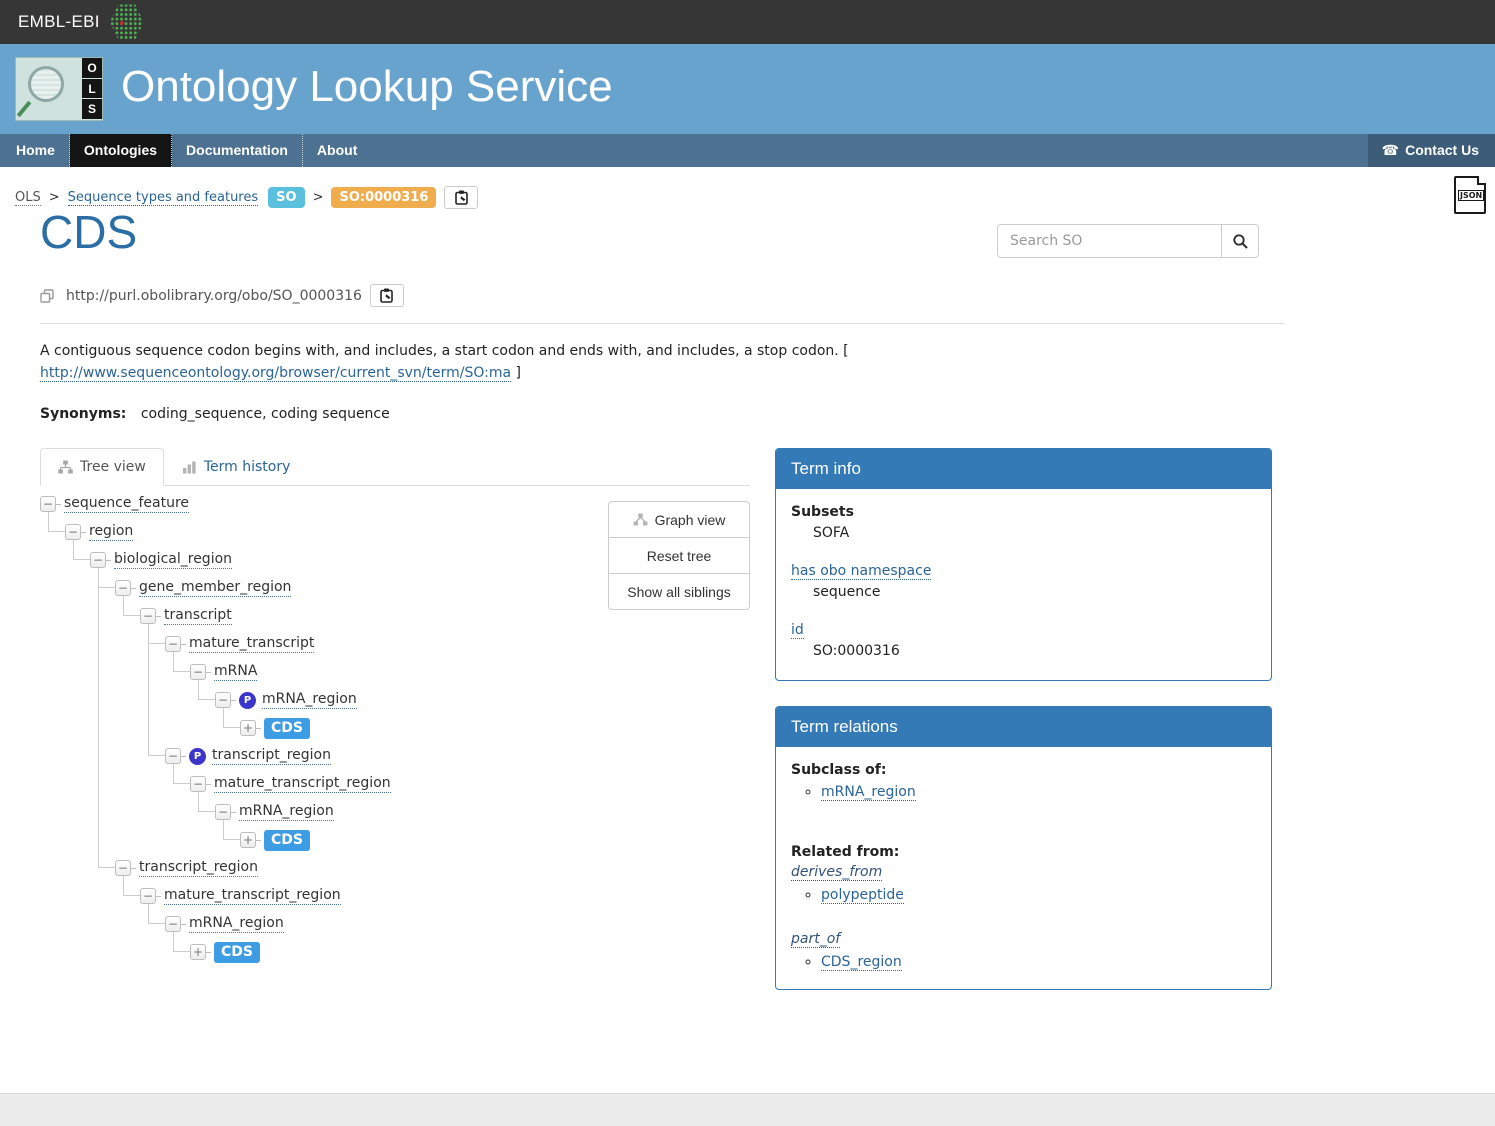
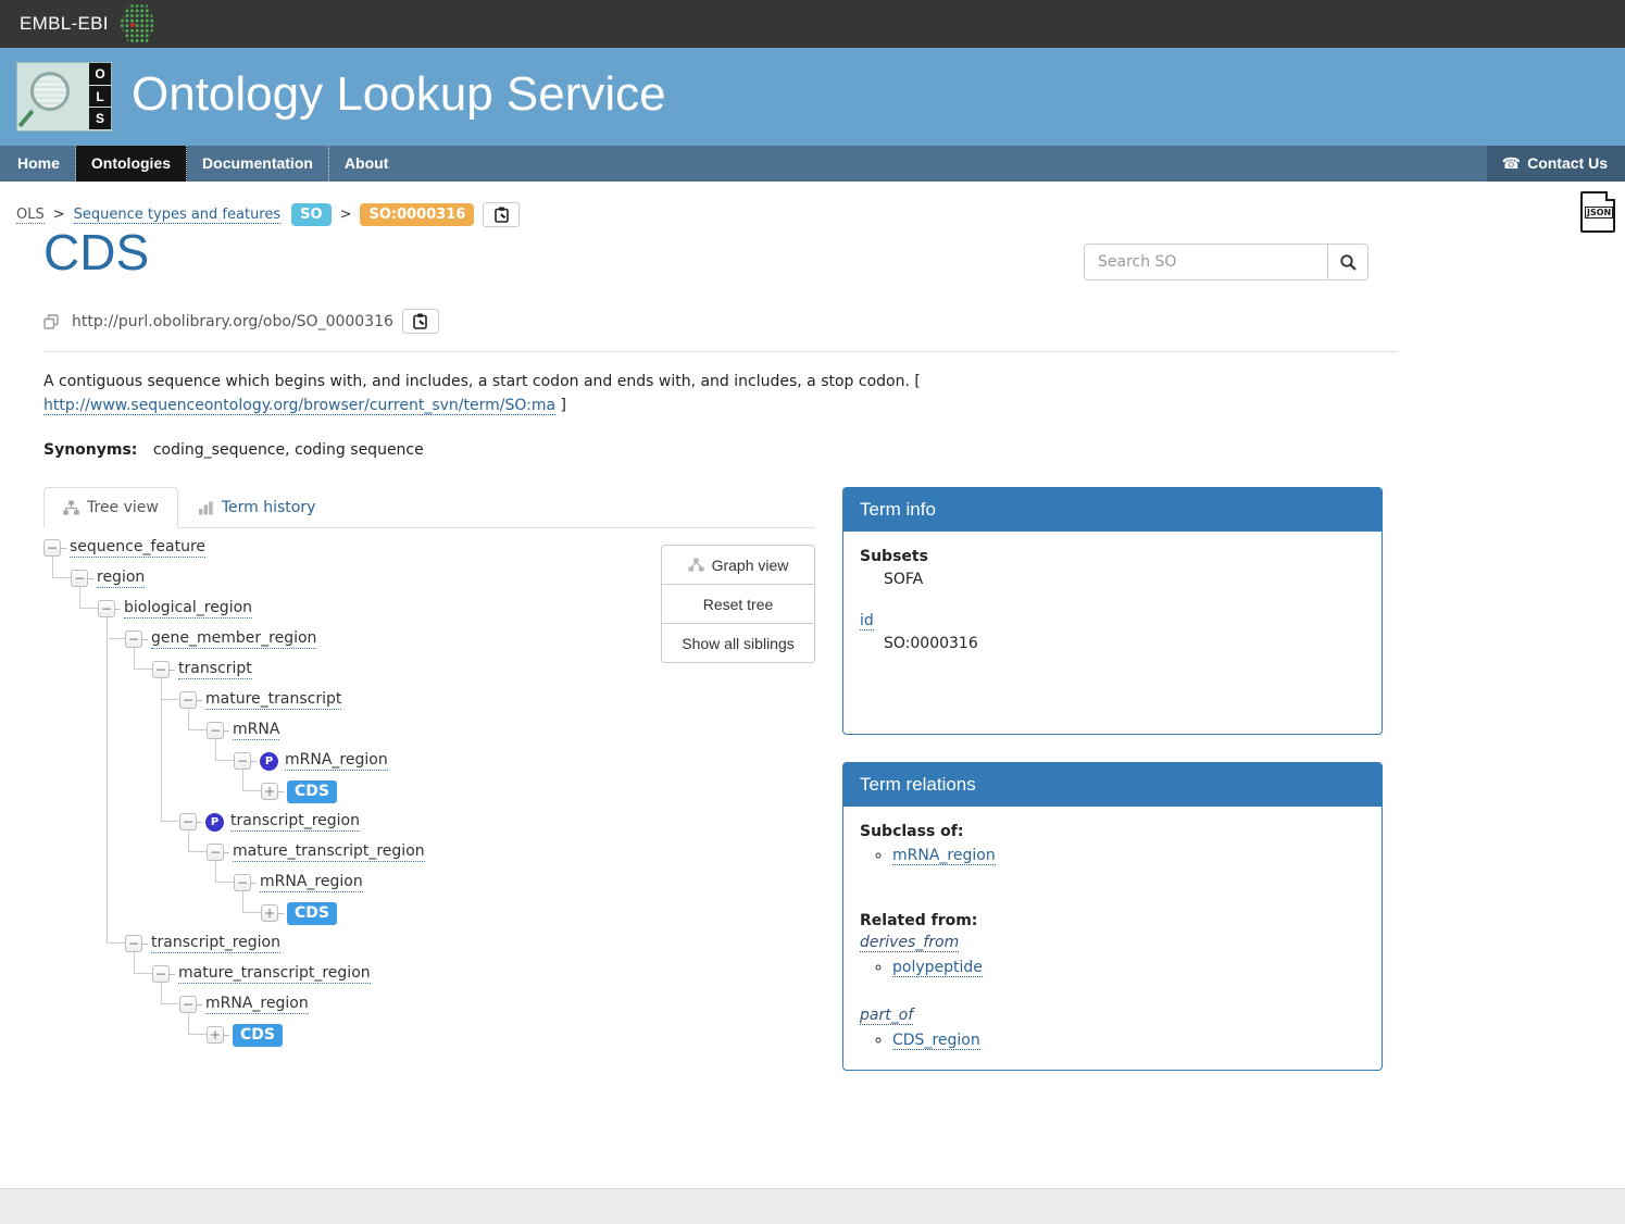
  EMBL-EBI
  O
  L
  S
  Ontology Lookup Service
  Home
  Ontologies
  Documentation
  About
  ☎ Contact Us
  OLS
  >
  Sequence types and features
  SO
  >
  SO:0000316
  JSON
  CDS
  Search SO
  http://purl.obolibrary.org/obo/SO_0000316
- A contiguous sequence codon begins with, and includes, a start codon and ends with, and includes, a stop codon. [
+ A contiguous sequence which begins with, and includes, a start codon and ends with, and includes, a stop codon. [
  http://www.sequenceontology.org/browser/current_svn/term/SO:ma ]
  Synonyms: coding_sequence, coding sequence
  Tree view
  Term history
  −
  sequence_feature
  −
  region
  −
  biological_region
  −
  gene_member_region
  −
  transcript
  −
  mature_transcript
  −
  mRNA
  −
  P
  mRNA_region
  +
  CDS
  −
  P
  transcript_region
  −
  mature_transcript_region
  −
  mRNA_region
  +
  CDS
  −
  transcript_region
  −
  mature_transcript_region
  −
  mRNA_region
  +
  CDS
  Graph view
  Reset tree
  Show all siblings
  Term info
  Subsets
  SOFA
- has obo namespace
- sequence
  id
  SO:0000316
  Term relations
  Subclass of:
  mRNA_region
  Related from:
  derives_from
  polypeptide
  part_of
  CDS_region
